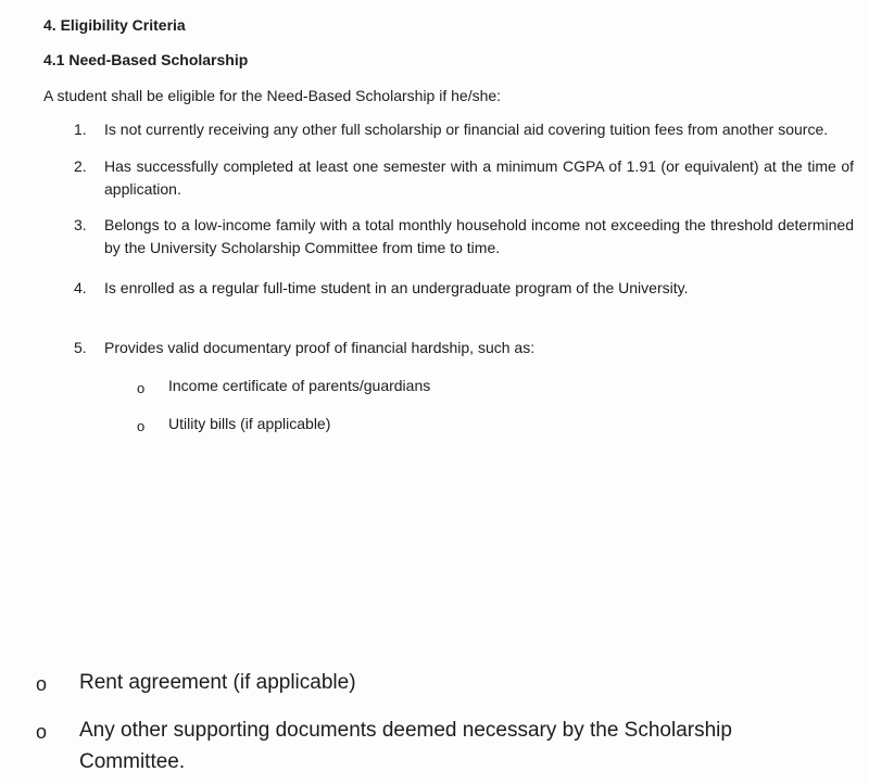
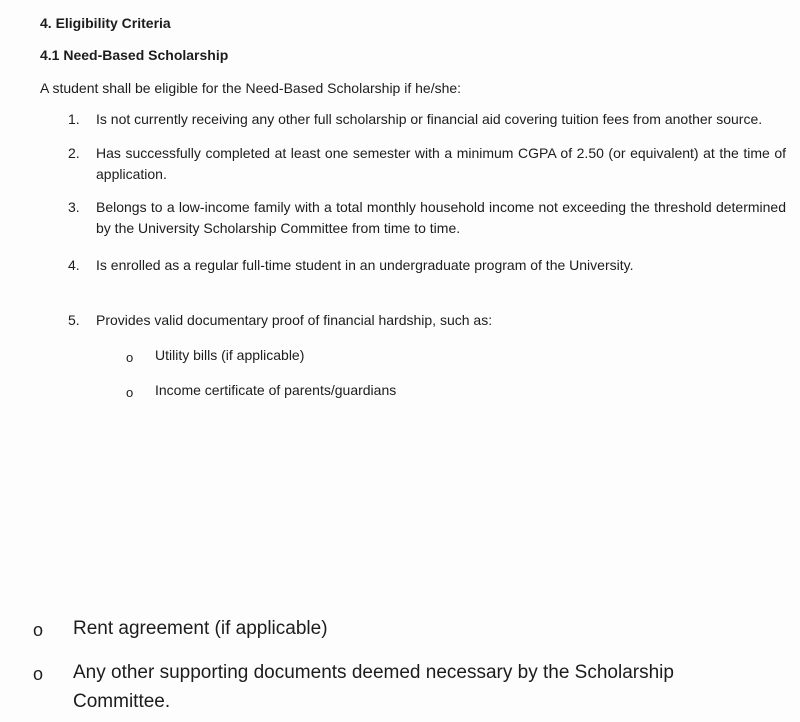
  4. Eligibility Criteria
  4.1 Need-Based Scholarship
  A student shall be eligible for the Need-Based Scholarship if he/she:
  1.
  Is not currently receiving any other full scholarship or financial aid covering tuition fees from another source.
  2.
- Has successfully completed at least one semester with a minimum CGPA of 1.91 (or equivalent) at the time of application.
+ Has successfully completed at least one semester with a minimum CGPA of 2.50 (or equivalent) at the time of application.
  3.
  Belongs to a low-income family with a total monthly household income not exceeding the threshold determined by the University Scholarship Committee from time to time.
  4.
  Is enrolled as a regular full-time student in an undergraduate program of the University.
  5.
  Provides valid documentary proof of financial hardship, such as:
  o
- Income certificate of parents/guardians
+ Utility bills (if applicable)
  o
- Utility bills (if applicable)
+ Income certificate of parents/guardians
  o
  Rent agreement (if applicable)
  o
  Any other supporting documents deemed necessary by the Scholarship Committee.
